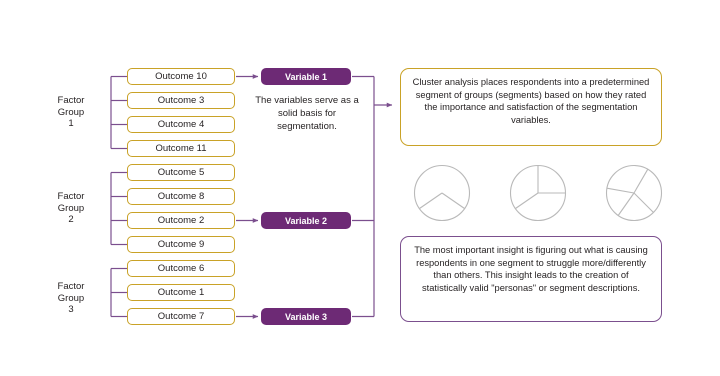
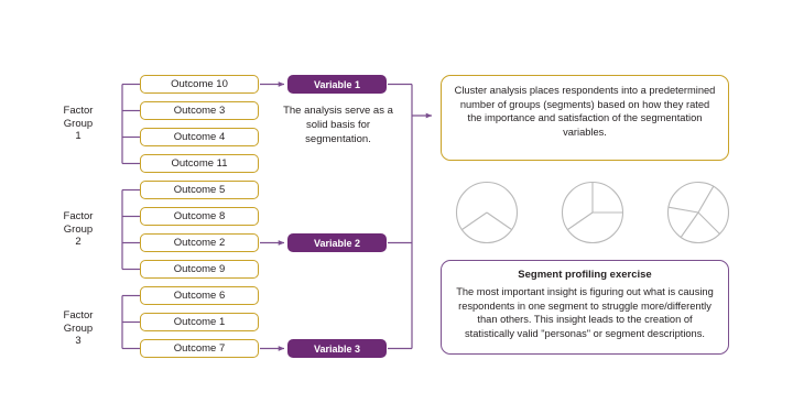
  Factor
  Group
  1
  Factor
  Group
  2
  Factor
  Group
  3
  Outcome 10
  Outcome 3
  Outcome 4
  Outcome 11
  Outcome 5
  Outcome 8
  Outcome 2
  Outcome 9
  Outcome 6
  Outcome 1
  Outcome 7
  Variable 1
  Variable 2
  Variable 3
- The variables serve as a solid basis for segmentation.
+ The analysis serve as a solid basis for segmentation.
- Cluster analysis places respondents into a predetermined segment of groups (segments) based on how they rated the importance and satisfaction of the segmentation variables.
+ Cluster analysis places respondents into a predetermined number of groups (segments) based on how they rated the importance and satisfaction of the segmentation variables.
+ Segment profiling exercise
  The most important insight is figuring out what is causing respondents in one segment to struggle more/differently than others. This insight leads to the creation of statistically valid "personas" or segment descriptions.
